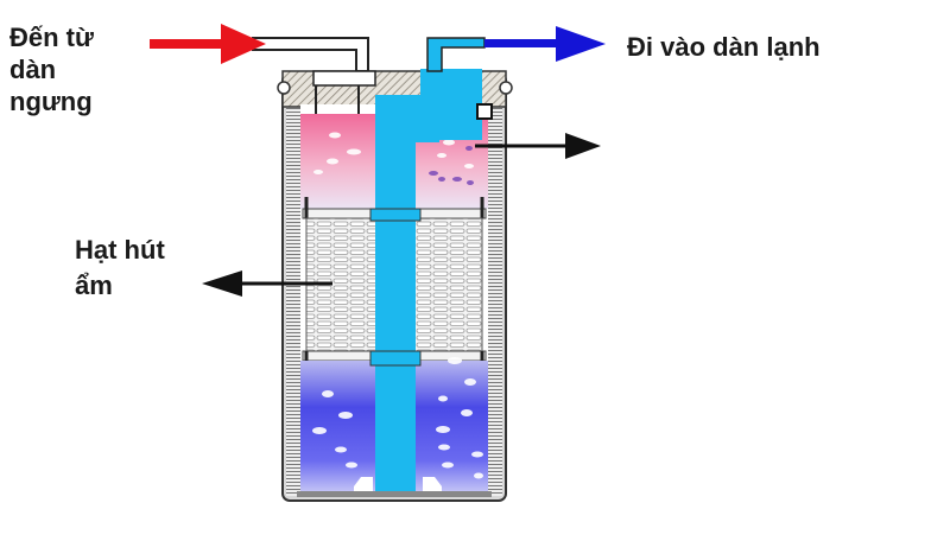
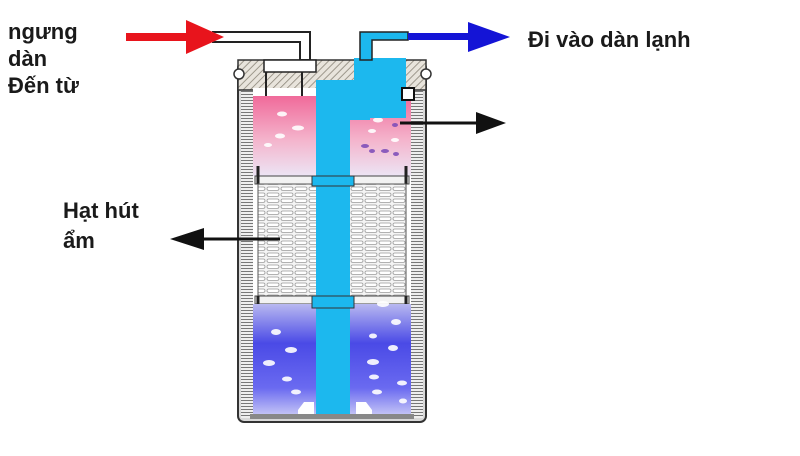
- Đến từ
+ ngưng
  dàn
- ngưng
+ Đến từ
  Đi vào dàn lạnh
  Hạt hút
  ẩm
